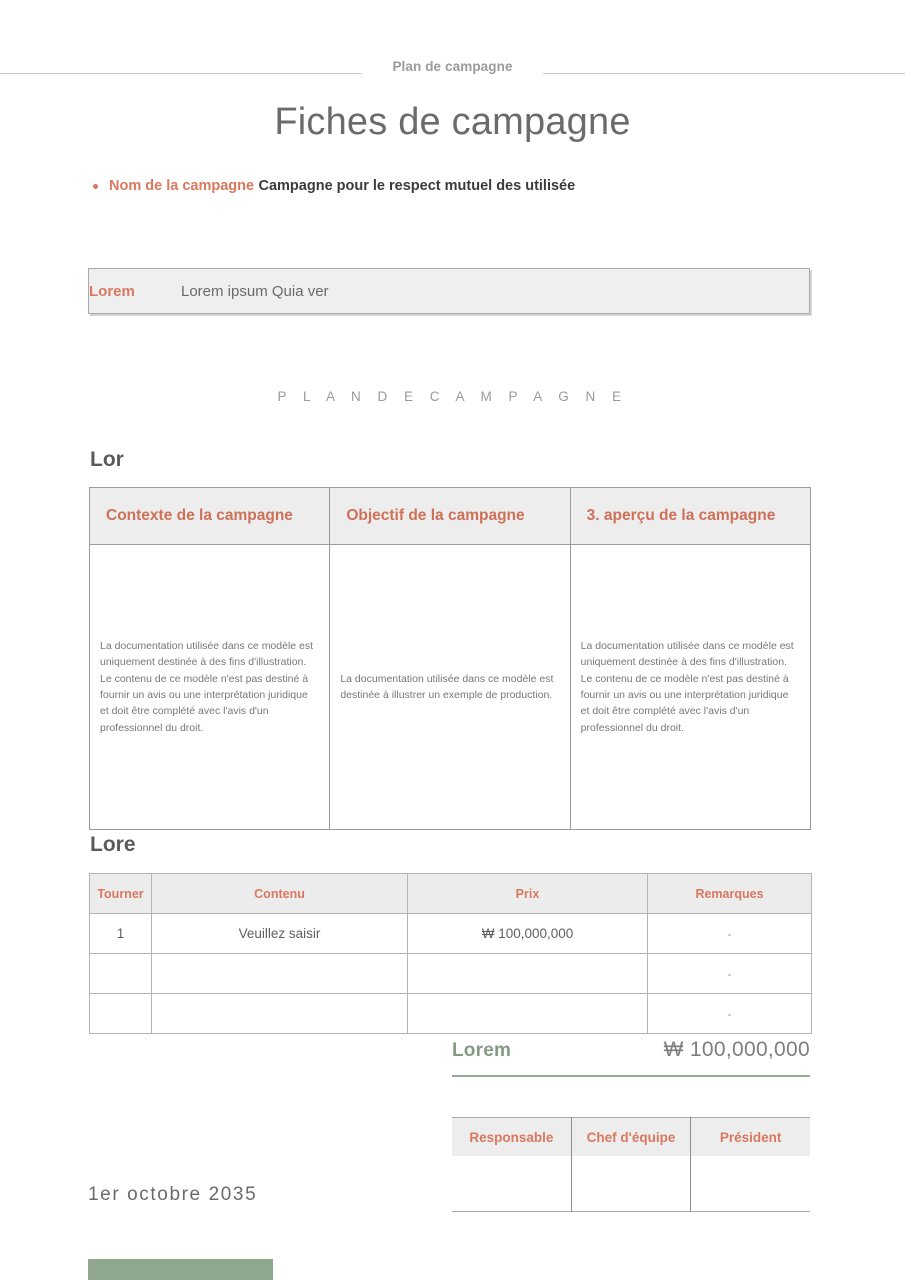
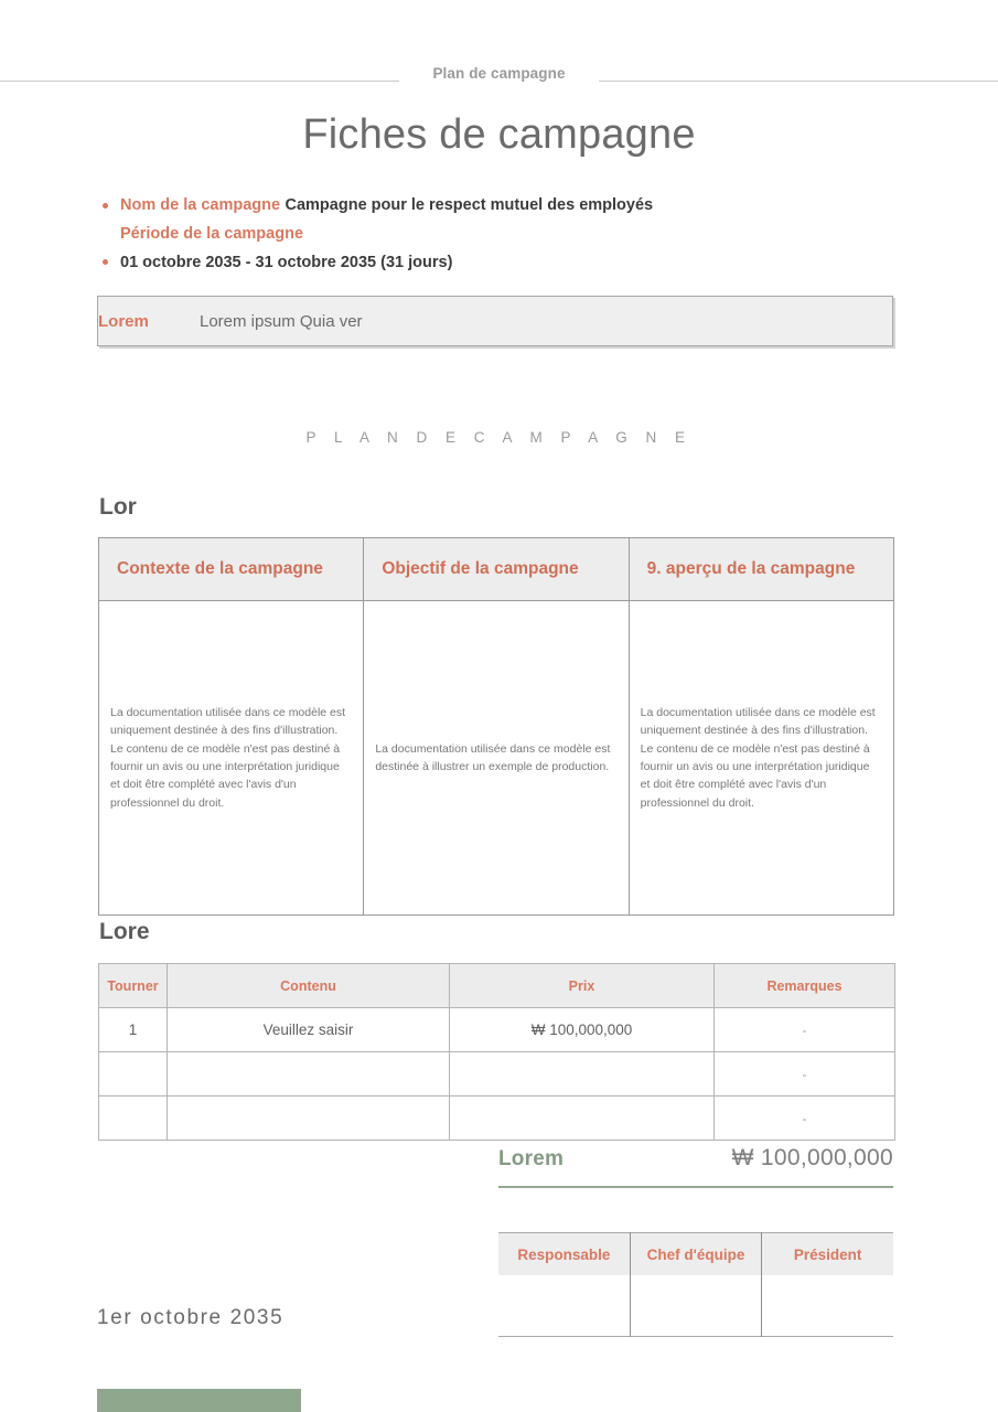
  Plan de campagne
  Fiches de campagne
- Nom de la campagne Campagne pour le respect mutuel des utilisée
+ Nom de la campagne Campagne pour le respect mutuel des employés
+ Période de la campagne
+ 01 octobre 2035 - 31 octobre 2035 (31 jours)
  Lorem	Lorem ipsum Quia ver
  P L A N D E C A M P A G N E
  Lor
- Contexte de la campagne	Objectif de la campagne	3. aperçu de la campagne
+ Contexte de la campagne	Objectif de la campagne	9. aperçu de la campagne
  La documentation utilisée dans ce modèle est uniquement destinée à des fins d'illustration. Le contenu de ce modèle n'est pas destiné à fournir un avis ou une interprétation juridique et doit être complété avec l'avis d'un professionnel du droit.	La documentation utilisée dans ce modèle est destinée à illustrer un exemple de production.	La documentation utilisée dans ce modèle est uniquement destinée à des fins d'illustration. Le contenu de ce modèle n'est pas destiné à fournir un avis ou une interprétation juridique et doit être complété avec l'avis d'un professionnel du droit.
  Lore
  Tourner	Contenu	Prix	Remarques
  1	Veuillez saisir	₩ 100,000,000	-
  			-
  			-
  Lorem
  ₩ 100,000,000
  Responsable	Chef d'équipe	Président
  1er octobre 2035
